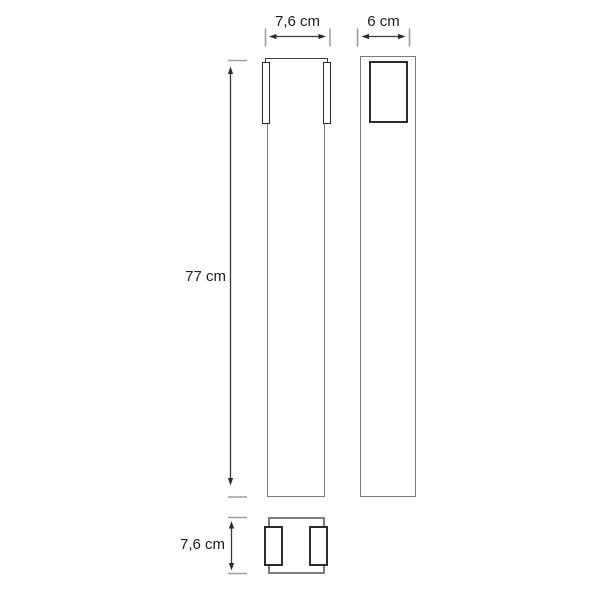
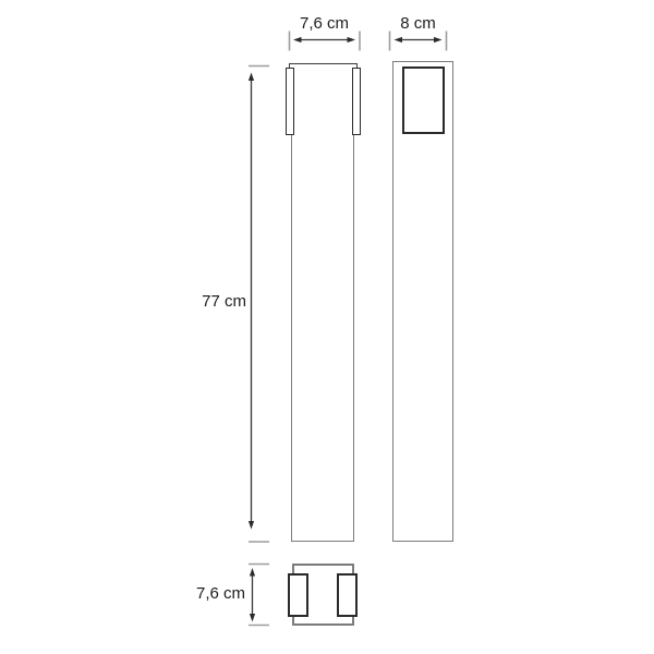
  7,6 cm
- 6 cm
+ 8 cm
  77 cm
  7,6 cm
